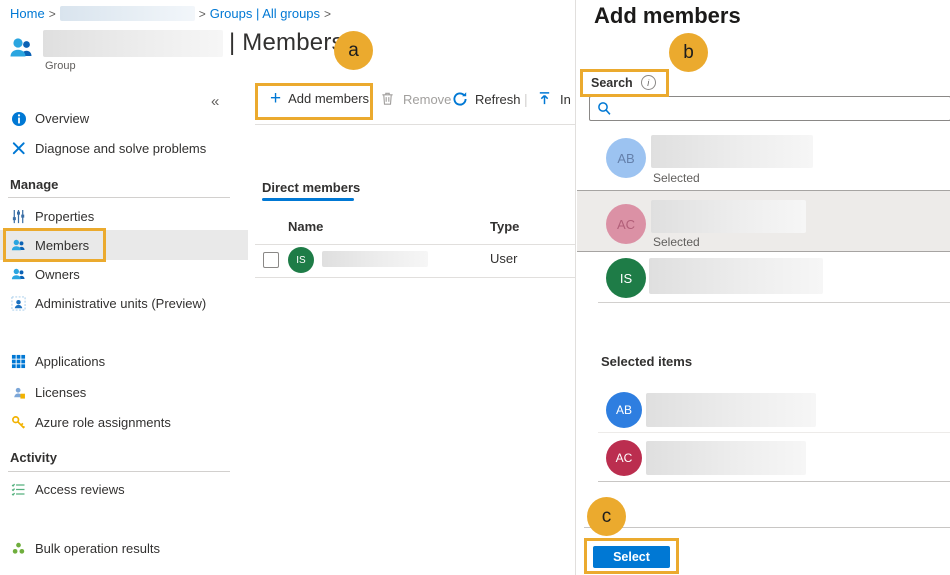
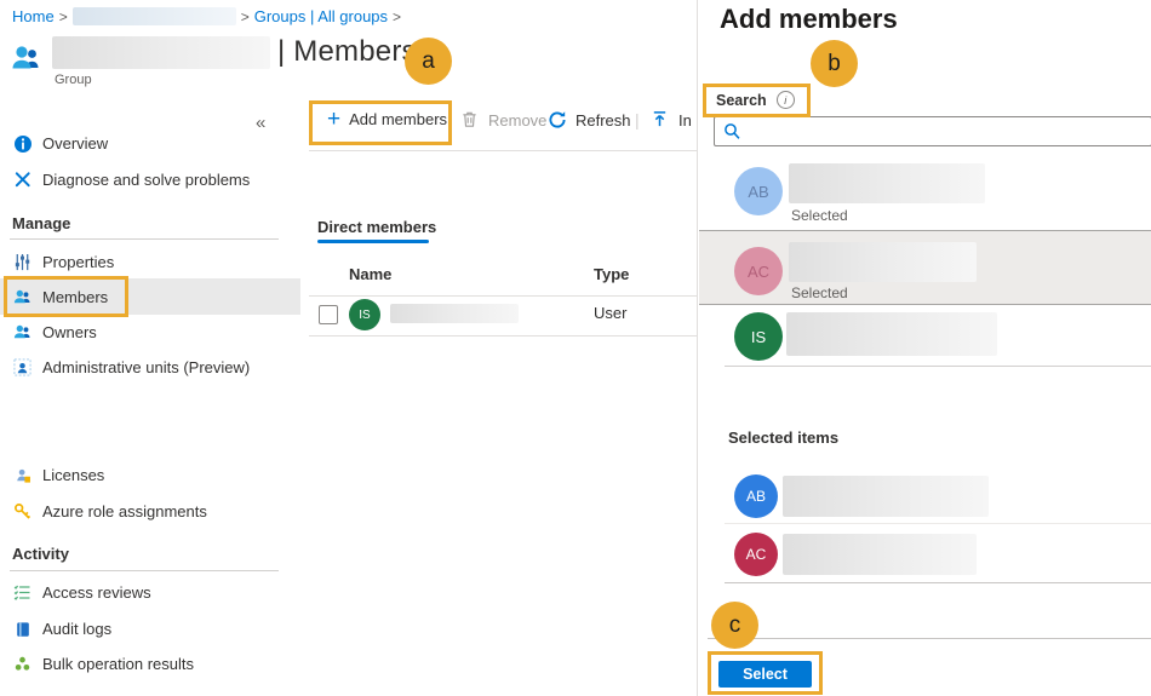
  Home
  >
  >
  Groups | All groups
  >
  | Member
  Group
  a
  «
  Overview
  Diagnose and solve problems
  Manage
  Properties
  Members
  Owners
  Administrative units (Preview)
- Applications
  Licenses
  Azure role assignments
  Activity
  Access reviews
+ Audit logs
  Bulk operation results
  +
  Add members
  Remove
  Refresh
  |
  In
  Direct members
  Name
  Type
  IS
  User
  Add members
  b
  Search
  i
  AB
  Selected
  AC
  Selected
  IS
  Selected items
  AB
  AC
  c
  Select
